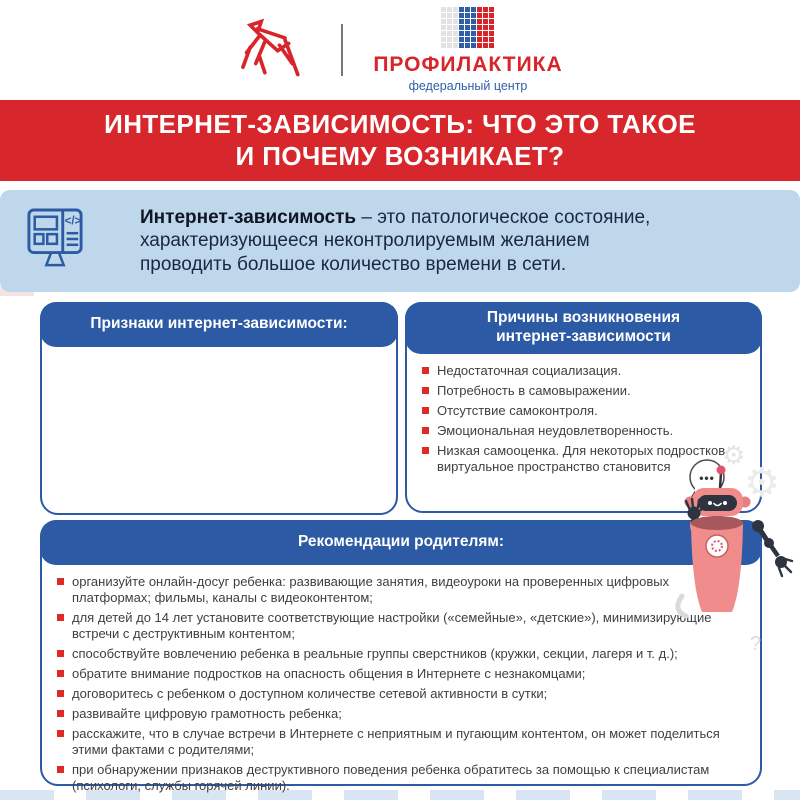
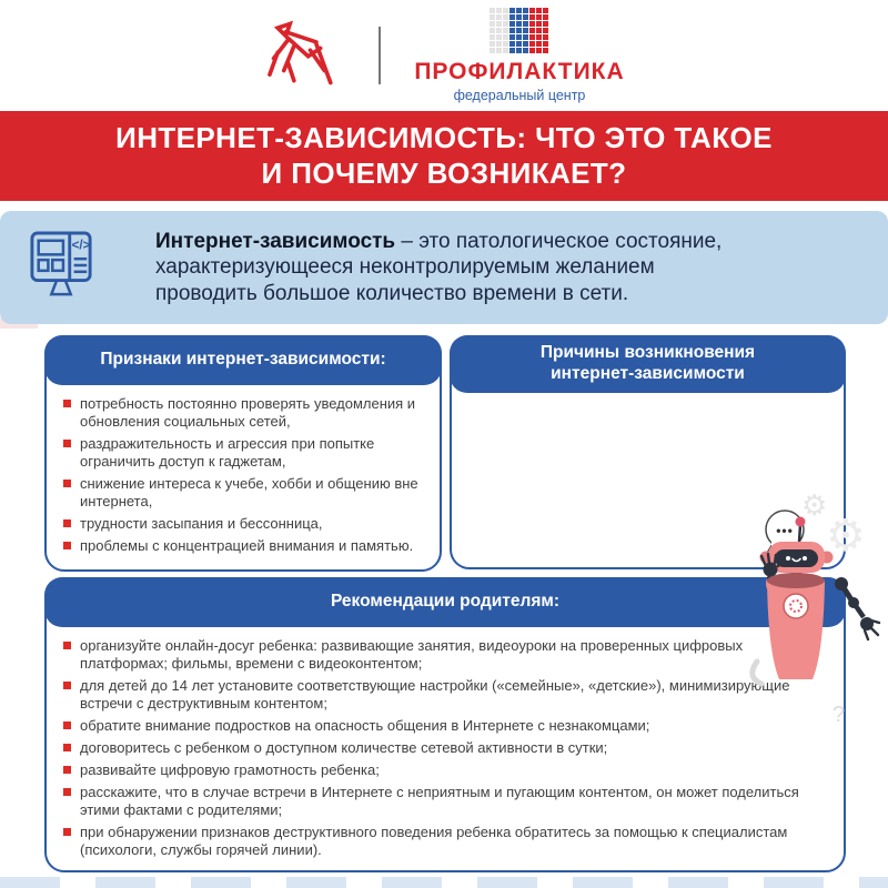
  ПРОФИЛАКТИКА
  федеральный центр
  ИНТЕРНЕТ-ЗАВИСИМОСТЬ: ЧТО ЭТО ТАКОЕ
  И ПОЧЕМУ ВОЗНИКАЕТ?
  </>
  Интернет-зависимость – это патологическое состояние,
  характеризующееся неконтролируемым желанием
  проводить большое количество времени в сети.
  Признаки интернет-зависимости:
+ потребность постоянно проверять уведомления и обновления социальных сетей,
+ раздражительность и агрессия при попытке ограничить доступ к гаджетам,
+ снижение интереса к учебе, хобби и общению вне интернета,
+ трудности засыпания и бессонница,
+ проблемы с концентрацией внимания и памятью.
  Причины возникновения
  интернет-зависимости
- Недостаточная социализация.
- Потребность в самовыражении.
- Отсутствие самоконтроля.
- Эмоциональная неудовлетворенность.
- Низкая самооценка. Для некоторых подростков виртуальное пространство становится
  Рекомендации родителям:
- организуйте онлайн-досуг ребенка: развивающие занятия, видеоуроки на проверенных цифровых платформах; фильмы, каналы с видеоконтентом;
+ организуйте онлайн-досуг ребенка: развивающие занятия, видеоуроки на проверенных цифровых платформах; фильмы, времени с видеоконтентом;
  для детей до 14 лет установите соответствующие настройки («семейные», «детские»), минимизирующие встречи с деструктивным контентом;
- способствуйте вовлечению ребенка в реальные группы сверстников (кружки, секции, лагеря и т. д.);
  обратите внимание подростков на опасность общения в Интернете с незнакомцами;
  договоритесь с ребенком о доступном количестве сетевой активности в сутки;
  развивайте цифровую грамотность ребенка;
  расскажите, что в случае встречи в Интернете с неприятным и пугающим контентом, он может поделиться этими фактами с родителями;
  при обнаружении признаков деструктивного поведения ребенка обратитесь за помощью к специалистам (психологи, службы горячей линии).
  ⚙
  ⚙
  ?
  •••
